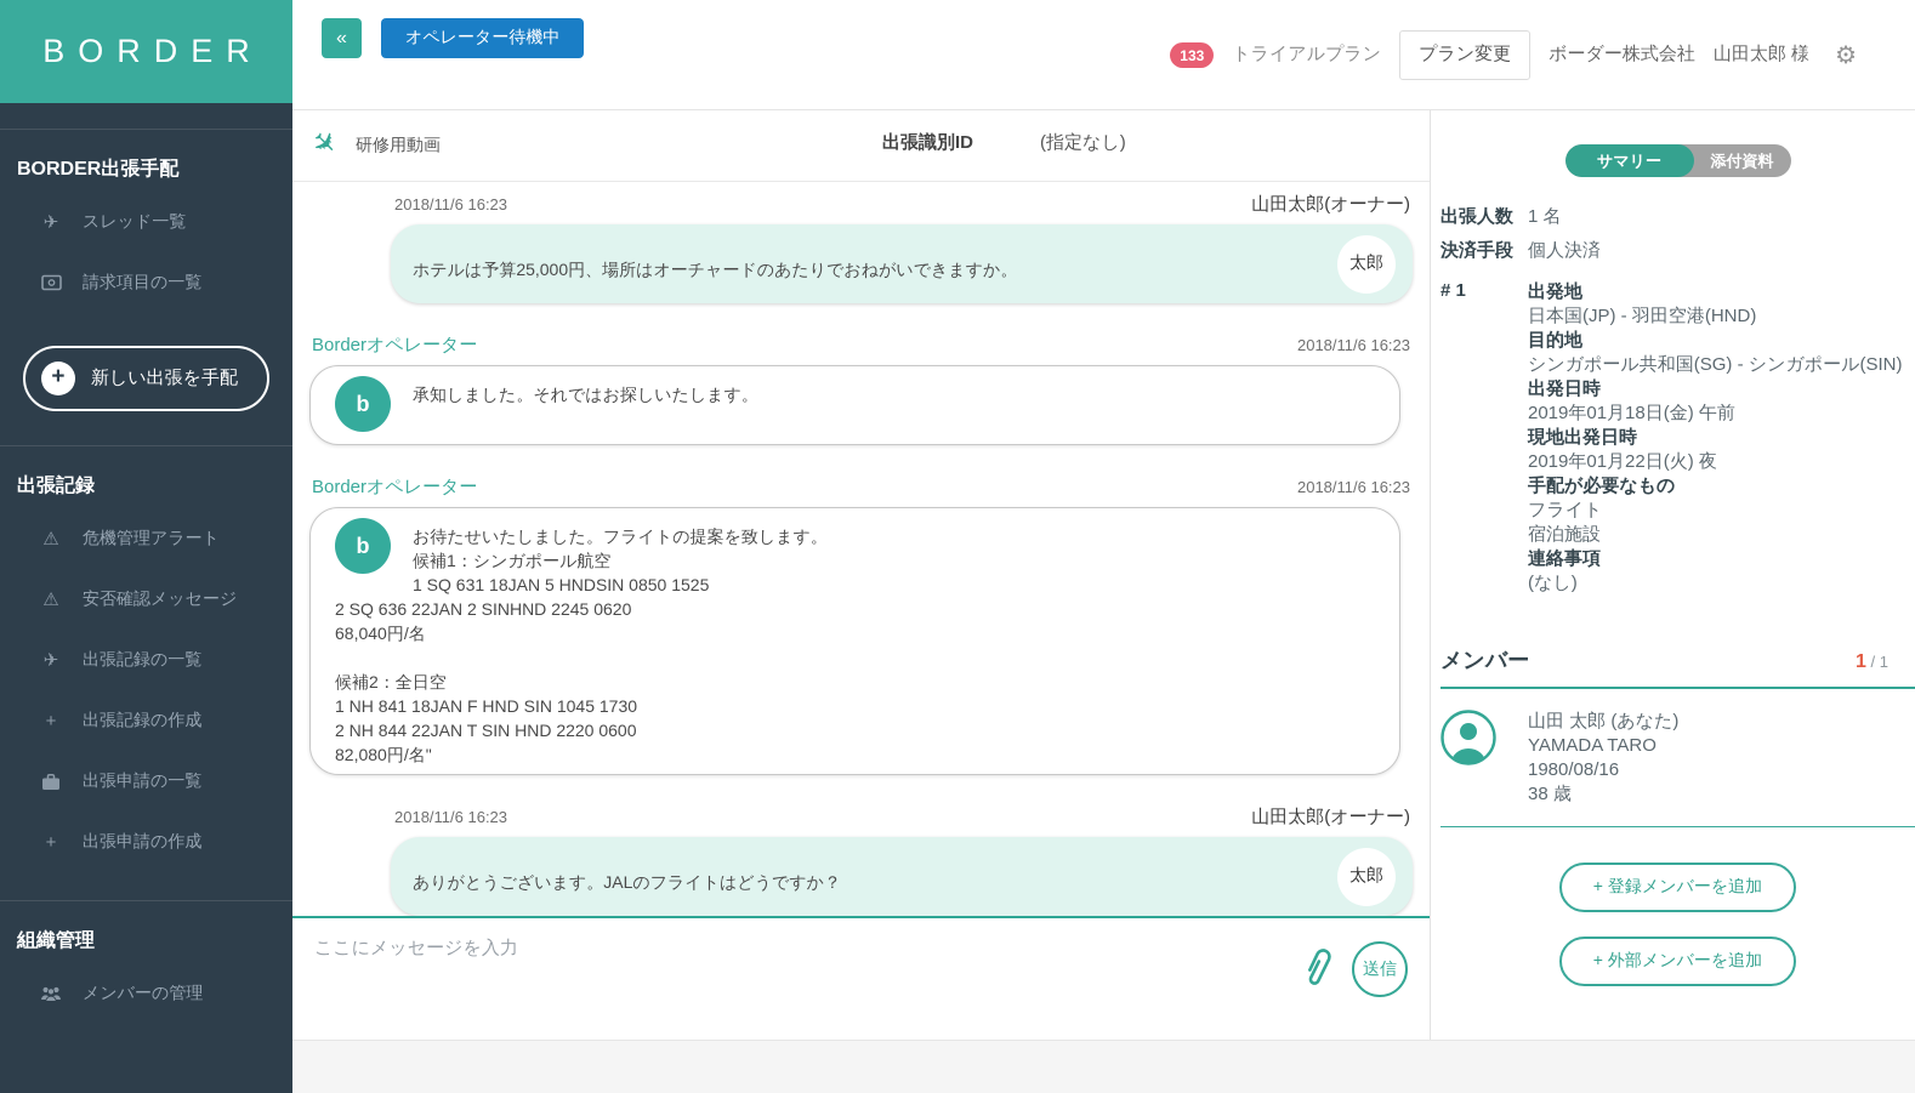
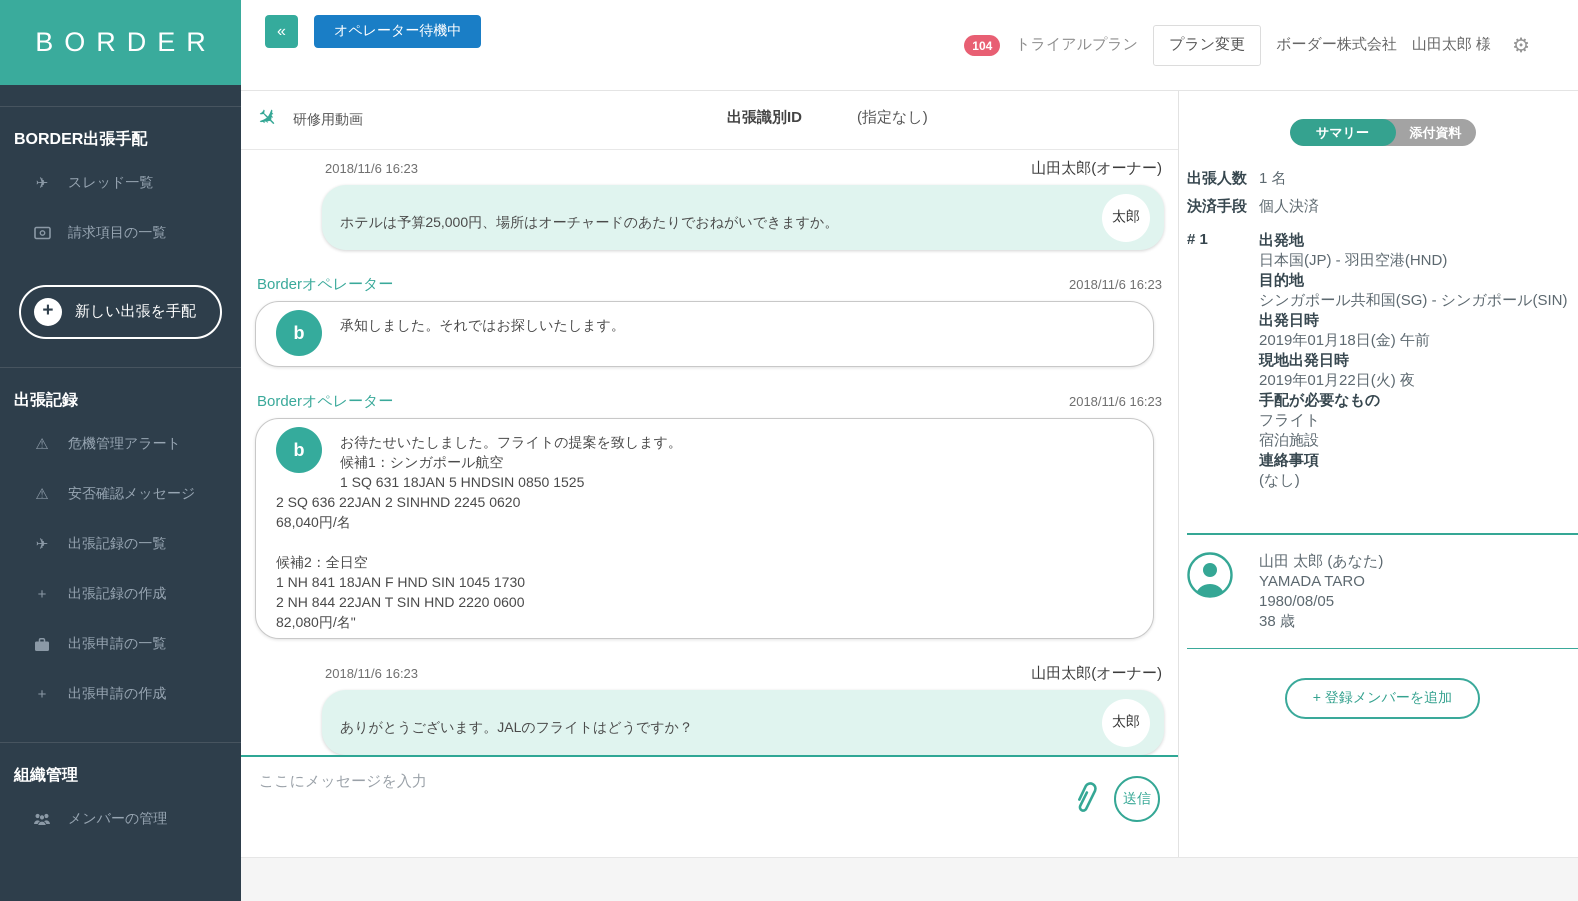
  BORDER
  BORDER出張手配
  ✈
  スレッド一覧
  請求項目の一覧
  +
  新しい出張を手配
  出張記録
  ⚠
  危機管理アラート
  ⚠
  安否確認メッセージ
  ✈
  出張記録の一覧
  +
  出張記録の作成
  出張申請の一覧
  +
  出張申請の作成
  組織管理
  メンバーの管理
  «
  オペレーター待機中
- 133
+ 104
  トライアルプラン
  プラン変更
  ボーダー株式会社
  山田太郎 様
  ⚙
  研修用動画
  出張識別ID
  (指定なし)
  2018/11/6 16:23
  山田太郎(オーナー)
  ホテルは予算25,000円、場所はオーチャードのあたりでおねがいできますか。
  太郎
  Borderオペレーター
  2018/11/6 16:23
  b
  承知しました。それではお探しいたします。
  Borderオペレーター
  2018/11/6 16:23
  b
  お待たせいたしました。フライトの提案を致します。
  候補1：シンガポール航空
  1 SQ 631 18JAN 5 HNDSIN 0850 1525
  2 SQ 636 22JAN 2 SINHND 2245 0620
  68,040円/名
  候補2：全日空
  1 NH 841 18JAN F HND SIN 1045 1730
  2 NH 844 22JAN T SIN HND 2220 0600
  82,080円/名"
  2018/11/6 16:23
  山田太郎(オーナー)
  ありがとうございます。JALのフライトはどうですか？
  太郎
  ここにメッセージを入力
  送信
  サマリー
  添付資料
  出張人数
  1 名
  決済手段
  個人決済
  # 1
  出発地
  日本国(JP) - 羽田空港(HND)
  目的地
  シンガポール共和国(SG) - シンガポール(SIN)
  出発日時
  2019年01月18日(金) 午前
  現地出発日時
  2019年01月22日(火) 夜
  手配が必要なもの
  フライト
  宿泊施設
  連絡事項
  (なし)
- メンバー
- 1 / 1
  山田 太郎 (あなた)
  YAMADA TARO
- 1980/08/16
+ 1980/08/05
  38 歳
  + 登録メンバーを追加
- + 外部メンバーを追加
